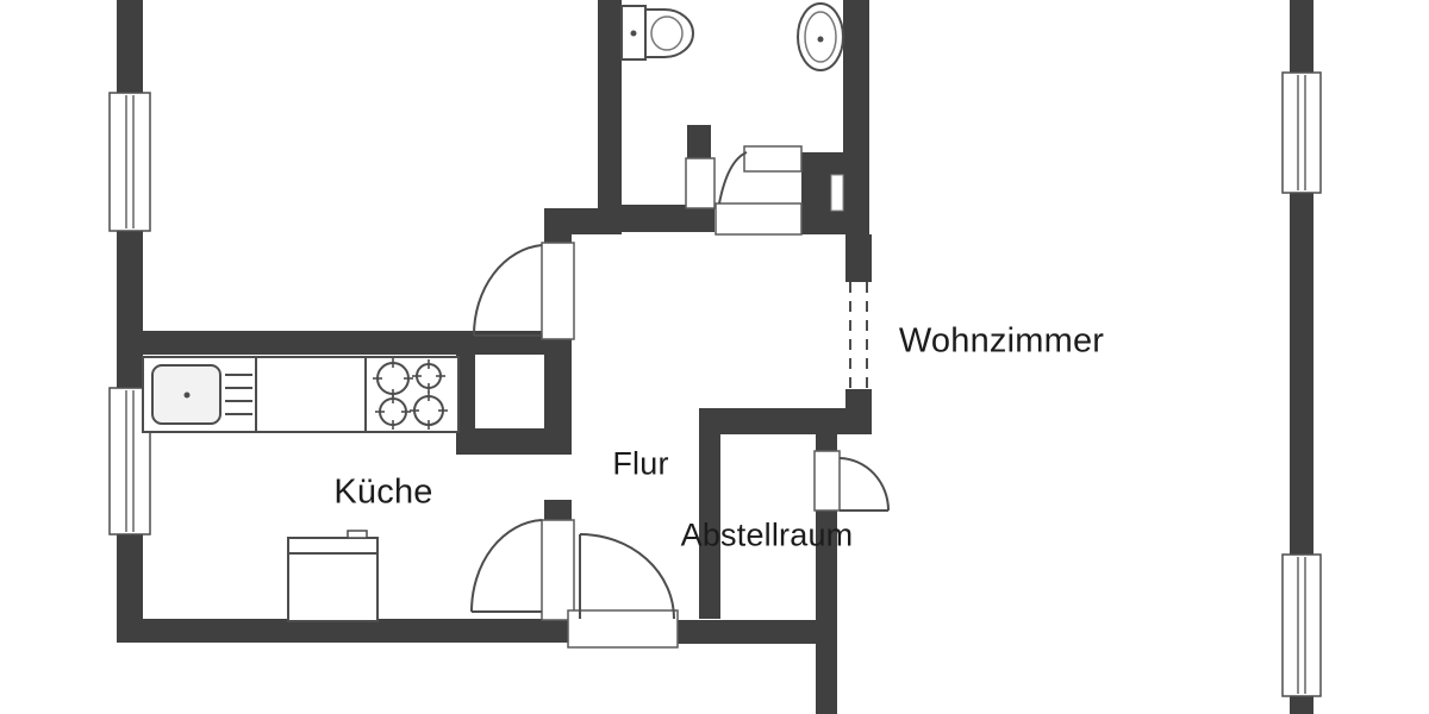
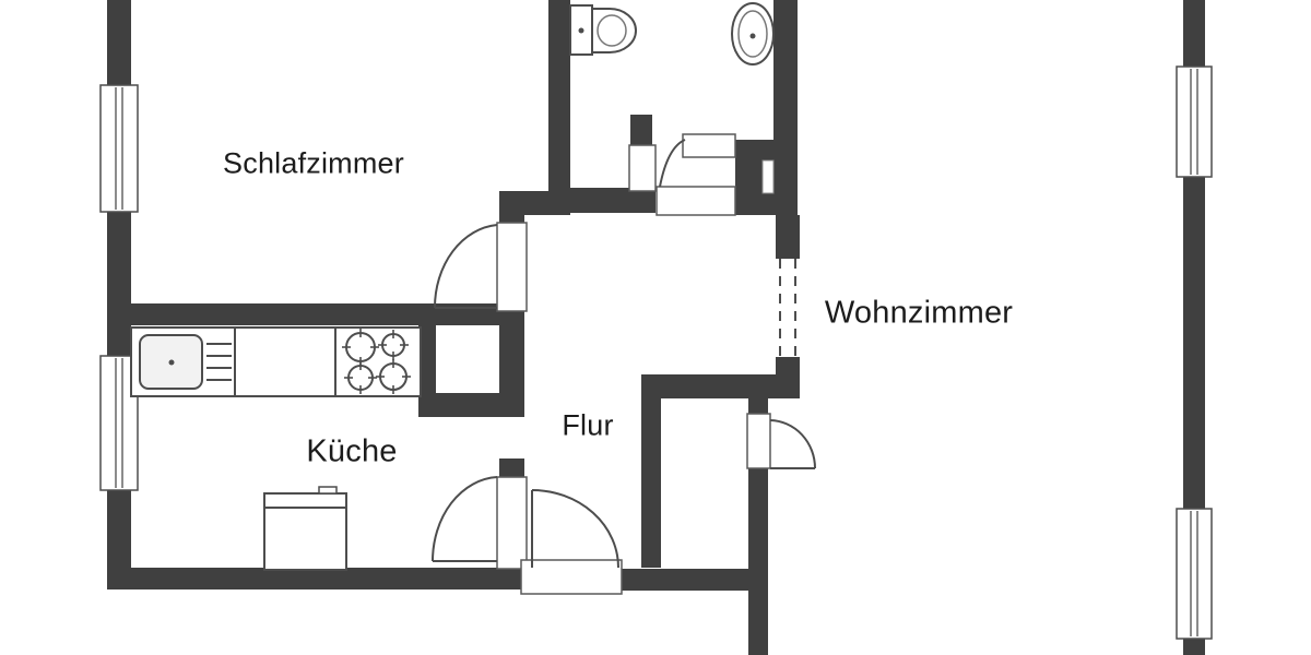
+ Schlafzimmer
  Wohnzimmer
  Küche
  Flur
- Abstellraum
